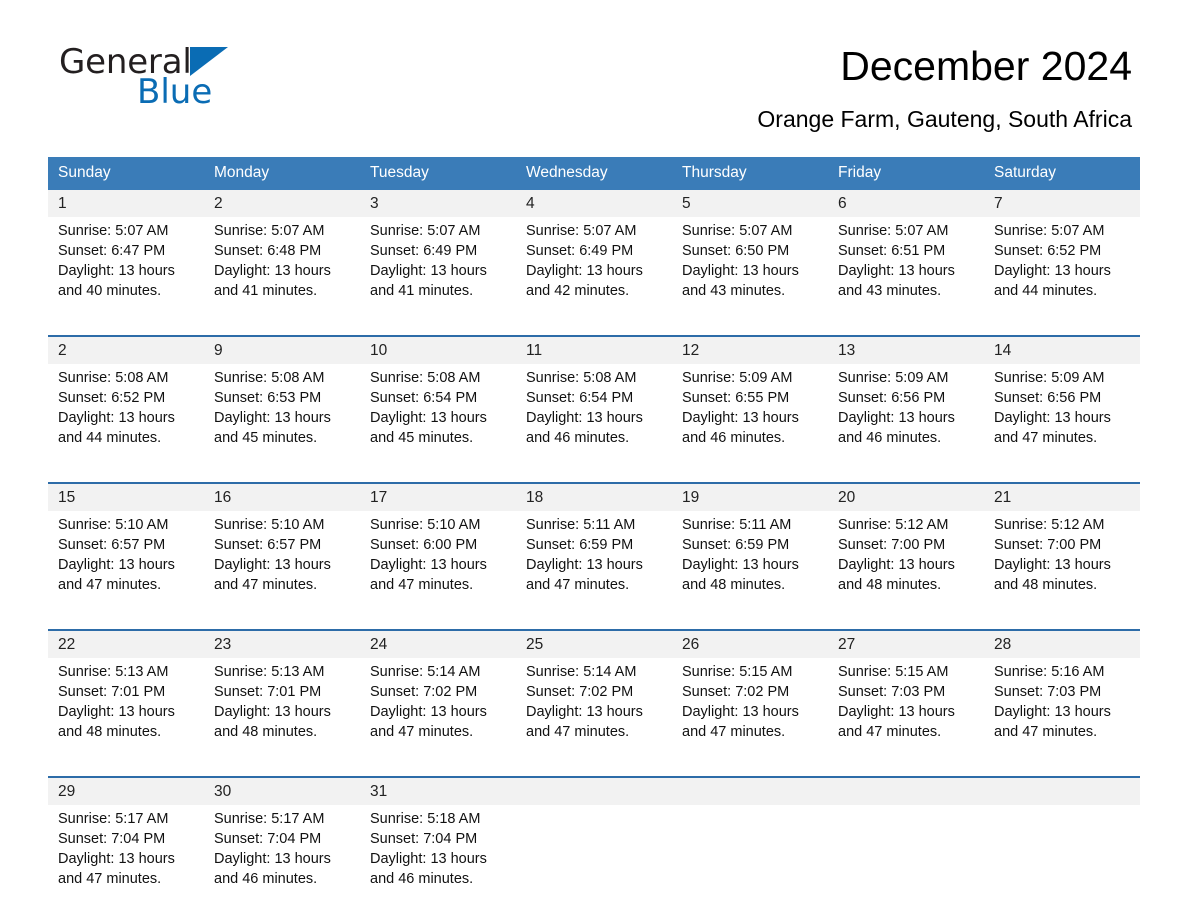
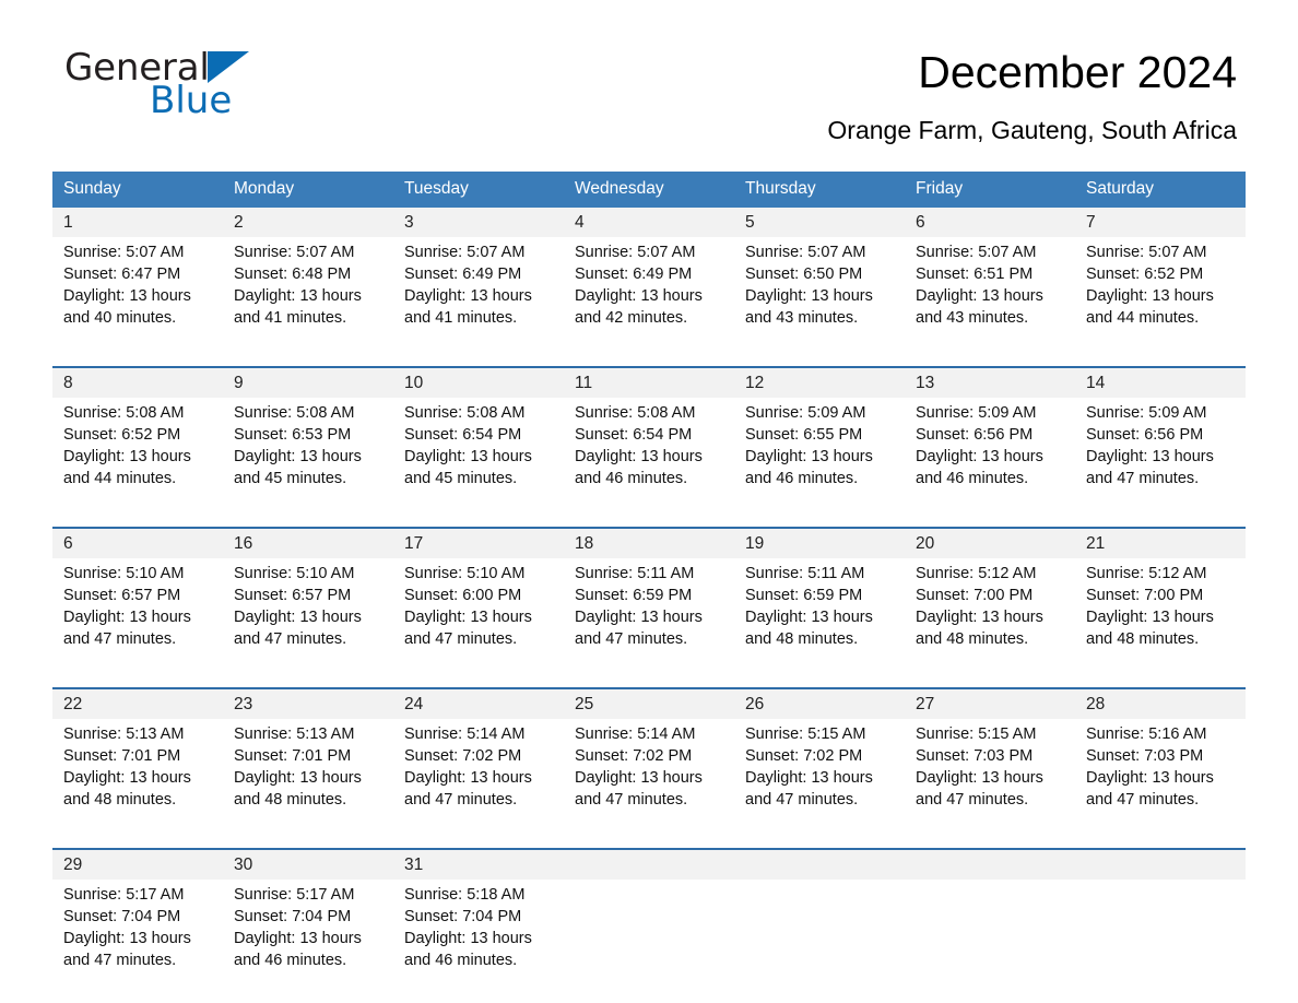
  General
  Blue
  December 2024
  Orange Farm, Gauteng, South Africa
  Sunday	Monday	Tuesday	Wednesday	Thursday	Friday	Saturday
  1	2	3	4	5	6	7
  Sunrise: 5:07 AMSunset: 6:47 PMDaylight: 13 hoursand 40 minutes.	Sunrise: 5:07 AMSunset: 6:48 PMDaylight: 13 hoursand 41 minutes.	Sunrise: 5:07 AMSunset: 6:49 PMDaylight: 13 hoursand 41 minutes.	Sunrise: 5:07 AMSunset: 6:49 PMDaylight: 13 hoursand 42 minutes.	Sunrise: 5:07 AMSunset: 6:50 PMDaylight: 13 hoursand 43 minutes.	Sunrise: 5:07 AMSunset: 6:51 PMDaylight: 13 hoursand 43 minutes.	Sunrise: 5:07 AMSunset: 6:52 PMDaylight: 13 hoursand 44 minutes.
- 2	9	10	11	12	13	14
+ 8	9	10	11	12	13	14
  Sunrise: 5:08 AMSunset: 6:52 PMDaylight: 13 hoursand 44 minutes.	Sunrise: 5:08 AMSunset: 6:53 PMDaylight: 13 hoursand 45 minutes.	Sunrise: 5:08 AMSunset: 6:54 PMDaylight: 13 hoursand 45 minutes.	Sunrise: 5:08 AMSunset: 6:54 PMDaylight: 13 hoursand 46 minutes.	Sunrise: 5:09 AMSunset: 6:55 PMDaylight: 13 hoursand 46 minutes.	Sunrise: 5:09 AMSunset: 6:56 PMDaylight: 13 hoursand 46 minutes.	Sunrise: 5:09 AMSunset: 6:56 PMDaylight: 13 hoursand 47 minutes.
- 15	16	17	18	19	20	21
+ 6	16	17	18	19	20	21
  Sunrise: 5:10 AMSunset: 6:57 PMDaylight: 13 hoursand 47 minutes.	Sunrise: 5:10 AMSunset: 6:57 PMDaylight: 13 hoursand 47 minutes.	Sunrise: 5:10 AMSunset: 6:00 PMDaylight: 13 hoursand 47 minutes.	Sunrise: 5:11 AMSunset: 6:59 PMDaylight: 13 hoursand 47 minutes.	Sunrise: 5:11 AMSunset: 6:59 PMDaylight: 13 hoursand 48 minutes.	Sunrise: 5:12 AMSunset: 7:00 PMDaylight: 13 hoursand 48 minutes.	Sunrise: 5:12 AMSunset: 7:00 PMDaylight: 13 hoursand 48 minutes.
  22	23	24	25	26	27	28
  Sunrise: 5:13 AMSunset: 7:01 PMDaylight: 13 hoursand 48 minutes.	Sunrise: 5:13 AMSunset: 7:01 PMDaylight: 13 hoursand 48 minutes.	Sunrise: 5:14 AMSunset: 7:02 PMDaylight: 13 hoursand 47 minutes.	Sunrise: 5:14 AMSunset: 7:02 PMDaylight: 13 hoursand 47 minutes.	Sunrise: 5:15 AMSunset: 7:02 PMDaylight: 13 hoursand 47 minutes.	Sunrise: 5:15 AMSunset: 7:03 PMDaylight: 13 hoursand 47 minutes.	Sunrise: 5:16 AMSunset: 7:03 PMDaylight: 13 hoursand 47 minutes.
  29	30	31
  Sunrise: 5:17 AMSunset: 7:04 PMDaylight: 13 hoursand 47 minutes.	Sunrise: 5:17 AMSunset: 7:04 PMDaylight: 13 hoursand 46 minutes.	Sunrise: 5:18 AMSunset: 7:04 PMDaylight: 13 hoursand 46 minutes.
